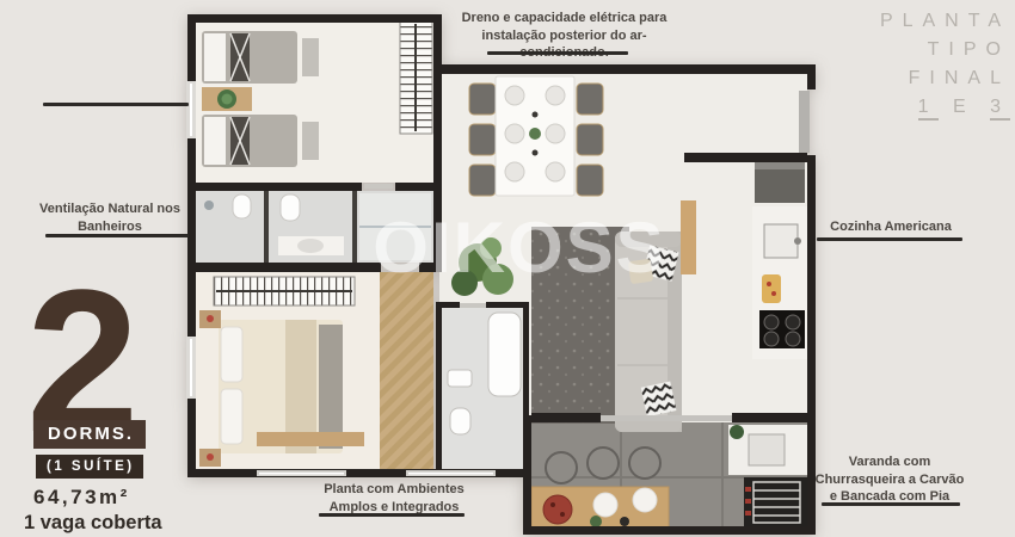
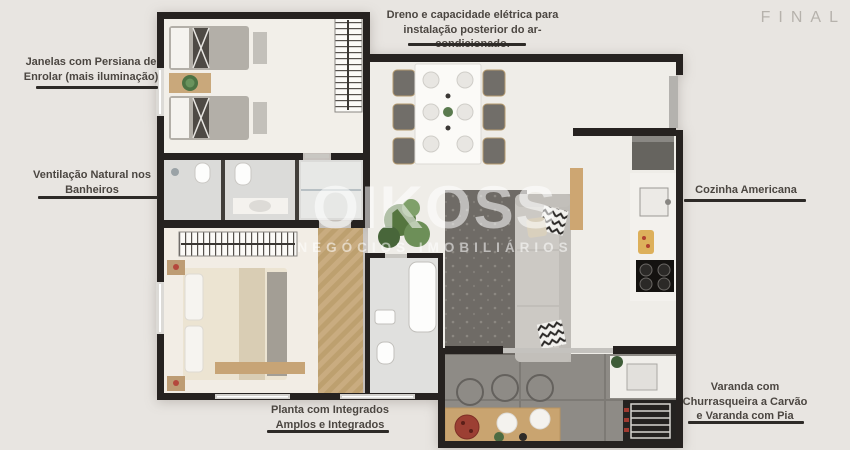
  OIKOSS
+ NEGÓCIOS IMOBILIÁRIOS
  Dreno e capacidade elétrica para instalação posterior do ar-
+ Janelas com Persiana de Enrolar (mais iluminação)
  Ventilação Natural nos Banheiros
  Cozinha Americana
- Varanda com Churrasqueira a Carvão e Bancada com Pia
+ Varanda com Churrasqueira a Carvão e Varanda com Pia
- Planta com Ambientes Amplos e Integrados
+ Planta com Integrados Amplos e Integrados
- PLANTA
- TIPO
  FINAL
- 1 E 3
- 2
- DORMS.
- (1 SUÍTE)
- 64,73m²
- 1 vaga coberta
